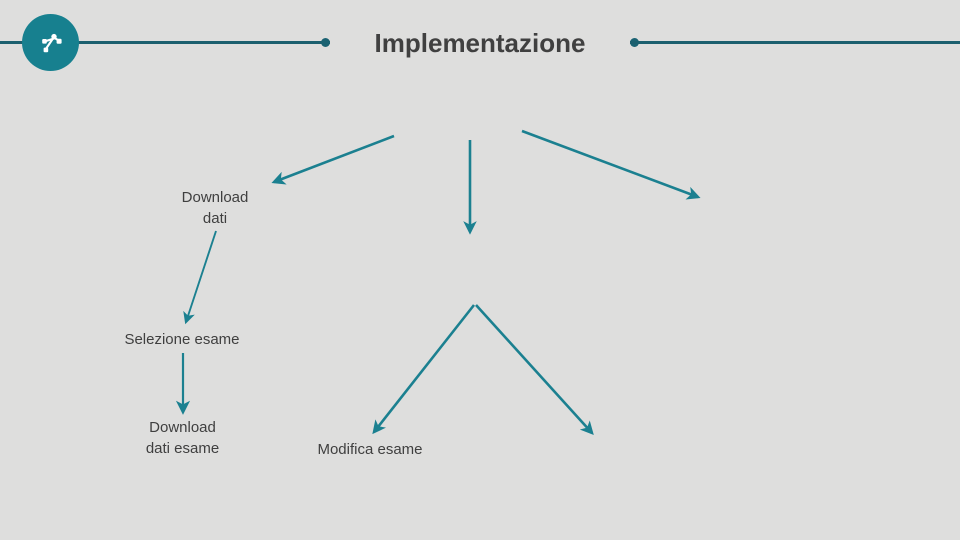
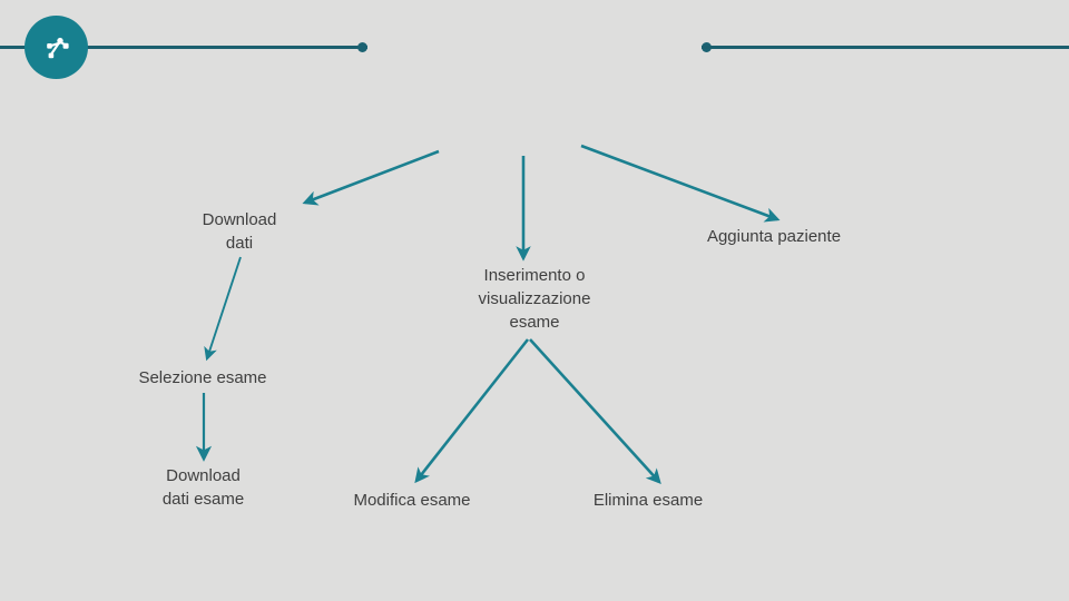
- Implementazione
  Download
  dati
+ Aggiunta paziente
+ Inserimento o
+ visualizzazione
+ esame
  Selezione esame
  Download
  dati esame
  Modifica esame
+ Elimina esame
